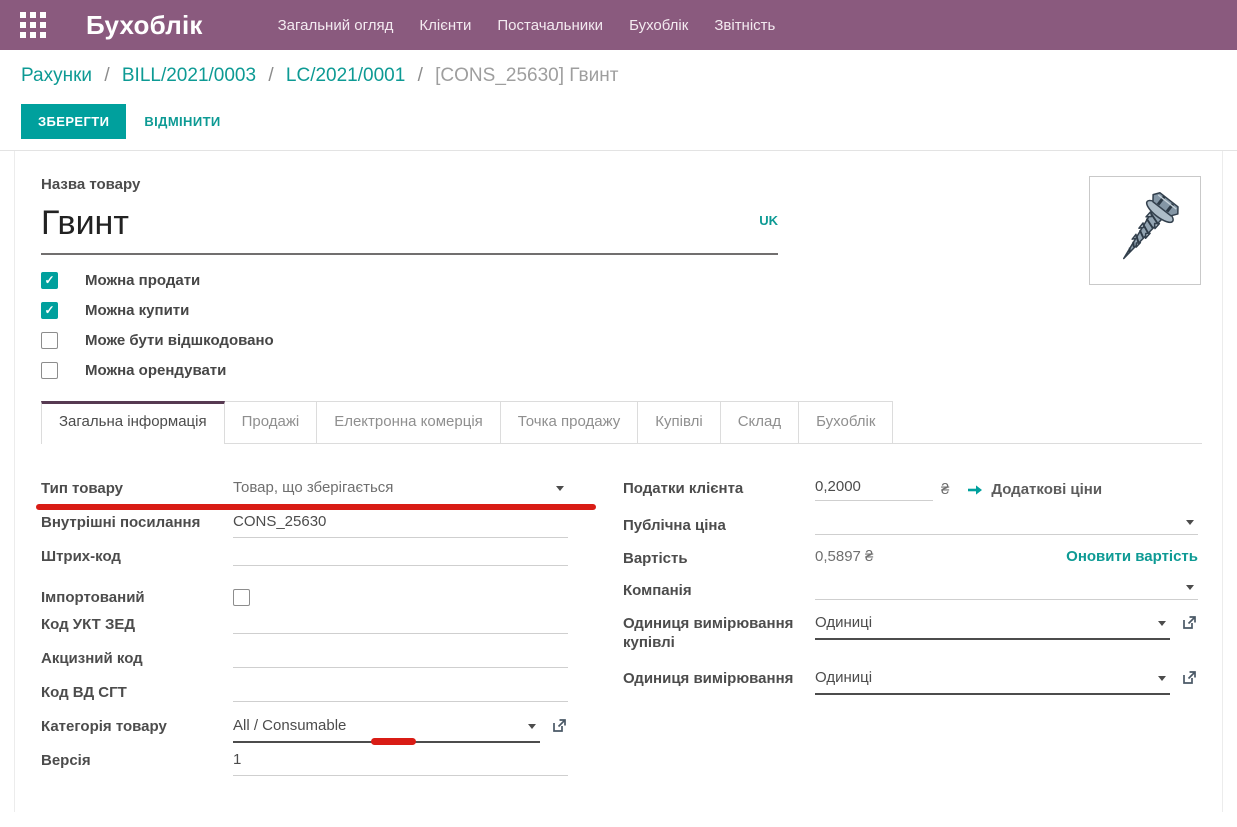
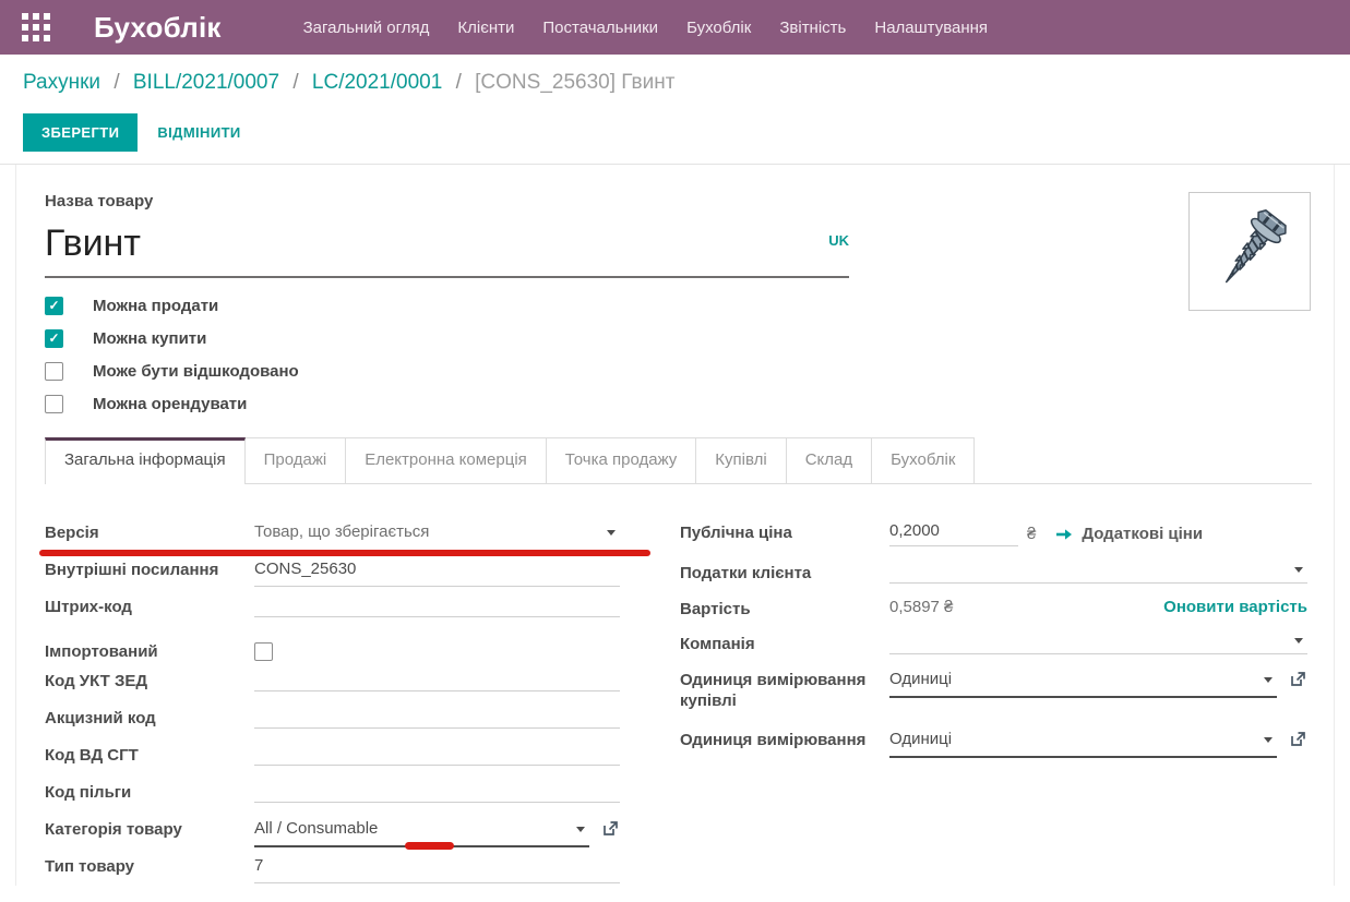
  Бухоблік
  Загальний огляд
  Клієнти
  Постачальники
  Бухоблік
  Звітність
+ Налаштування
- Рахунки / BILL/2021/0003 / LC/2021/0001 / [CONS_25630] Гвинт
+ Рахунки / BILL/2021/0007 / LC/2021/0001 / [CONS_25630] Гвинт
  ЗБЕРЕГТИ
  ВІДМІНИТИ
  Назва товару
  Гвинт
  UK
  ✓
  Можна продати
  ✓
  Можна купити
  Може бути відшкодовано
  Можна орендувати
  Загальна інформація
  Продажі
  Електронна комерція
  Точка продажу
  Купівлі
  Склад
  Бухоблік
- Тип товару
+ Версія
  Товар, що зберігається
  Внутрішні посилання
  CONS_25630
  Штрих-код
  Імпортований
  Код УКТ ЗЕД
  Акцизний код
  Код ВД СГТ
+ Код пільги
  Категорія товару
  All / Consumable
- Версія
+ Тип товару
- 1
+ 7
- Податки клієнта
+ Публічна ціна
  0,2000
  ₴
  Додаткові ціни
- Публічна ціна
+ Податки клієнта
  Вартість
  0,5897 ₴
  Оновити вартість
  Компанія
  Одиниця вимірювання купівлі
  Одиниці
  Одиниця вимірювання
  Одиниці
